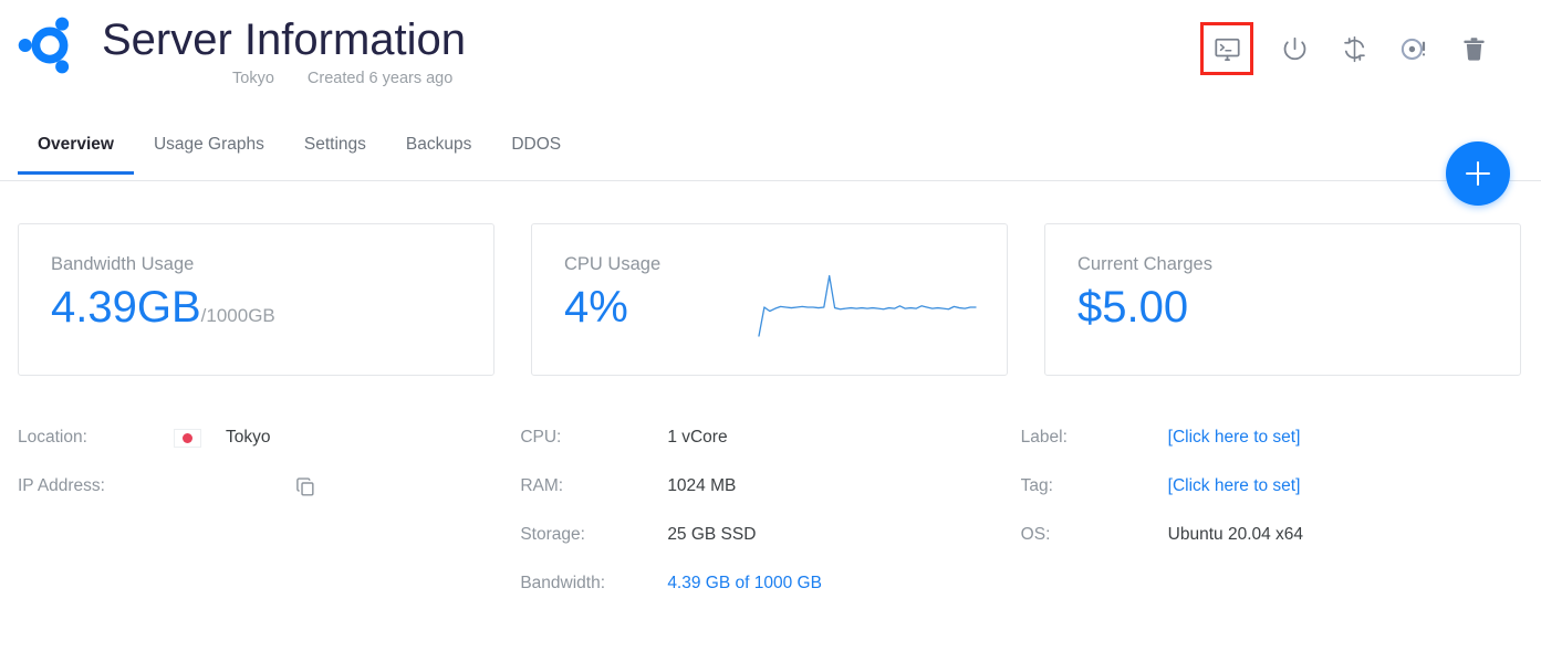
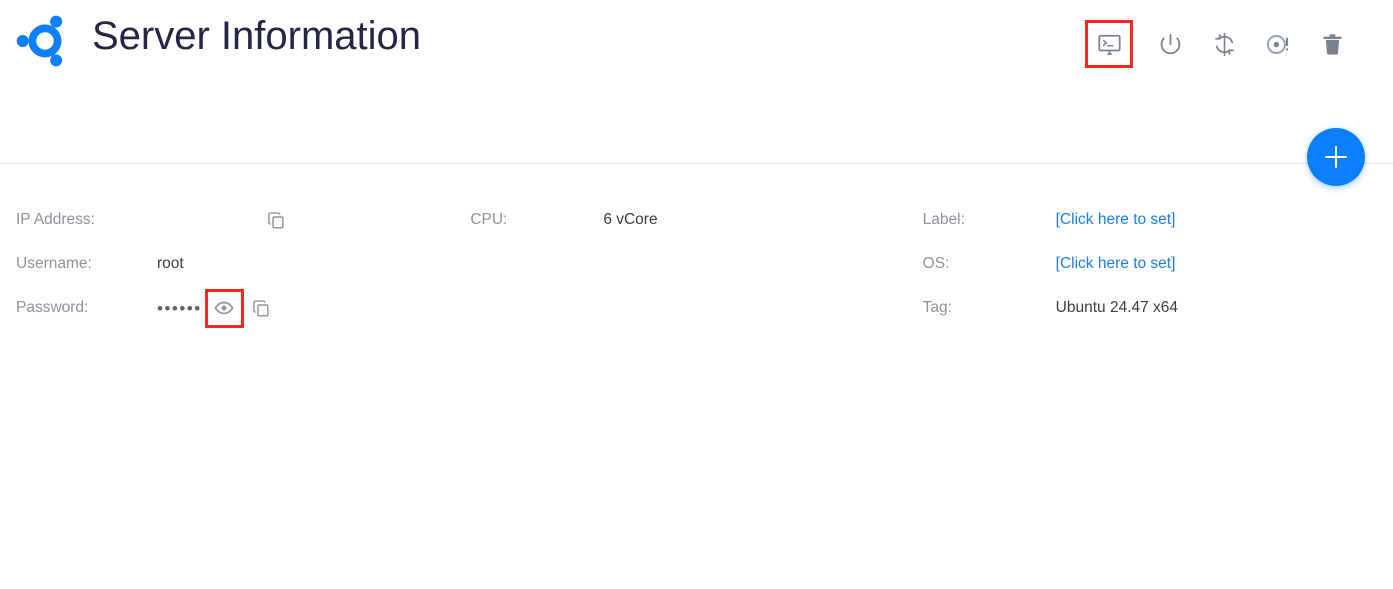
  Server Information
- Tokyo Created 6 years ago
- Overview
- Usage Graphs
- Settings
- Backups
- DDOS
- Bandwidth Usage
- 4.39GB/1000GB
- CPU Usage
- 4%
- Current Charges
- $5.00
- Location:
- Tokyo
  IP Address:
+ Username:
+ root
+ Password:
+ ••••••
  CPU:
- 1 vCore
+ 6 vCore
- RAM:
- 1024 MB
- Storage:
- 25 GB SSD
- Bandwidth:
- 4.39 GB of 1000 GB
  Label:
  [Click here to set]
- Tag:
+ OS:
  [Click here to set]
- OS:
+ Tag:
- Ubuntu 20.04 x64
+ Ubuntu 24.47 x64
